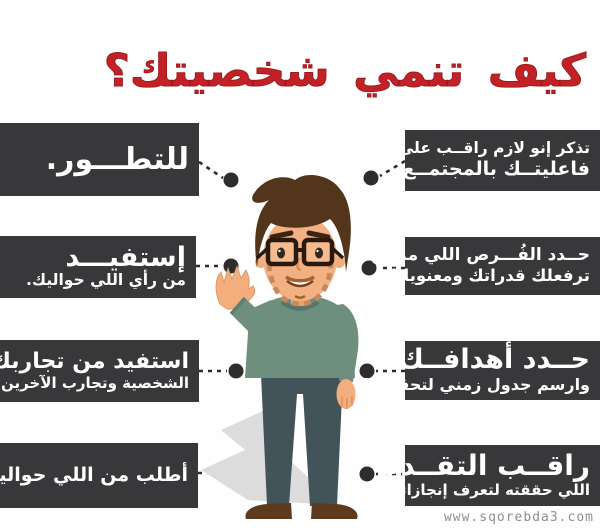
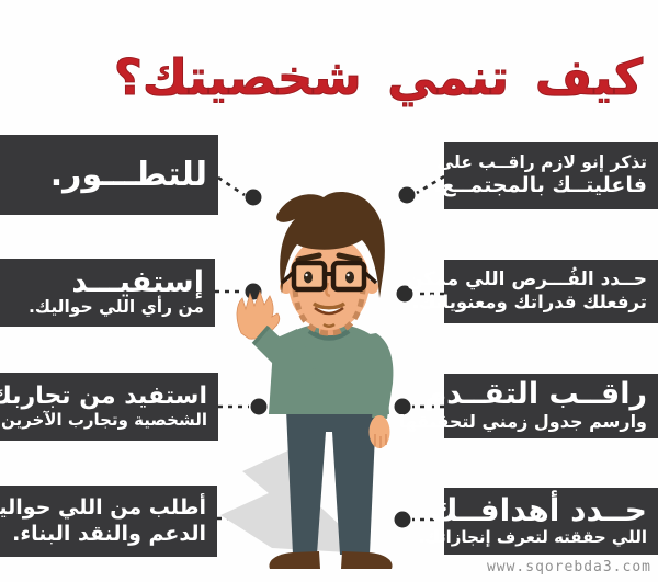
  كيف تنمي شخصيتك؟
  للتطـــور.
  إستفيـــد
  من رأي اللي حواليك.
  استفيد من تجاربك
  الشخصية وتجارب الآخرين
  أطلب من اللي حوالي
+ الدعم والنقد البناء.
  تذكر إنو لازم راقــب على
  فاعليتــك بالمجتمــع.
  حــدد الفُـــرص اللي ممن
  ترفعلك قدراتك ومعنوياتك.
- حــدد أهدافــك
+ راقــب التقــدم
  وارسم جدول زمني لتحقها
- راقــب التقــدم
+ حــدد أهدافــك
  اللي حققته لتعرف إنجازات
  www.sqorebda3.com
